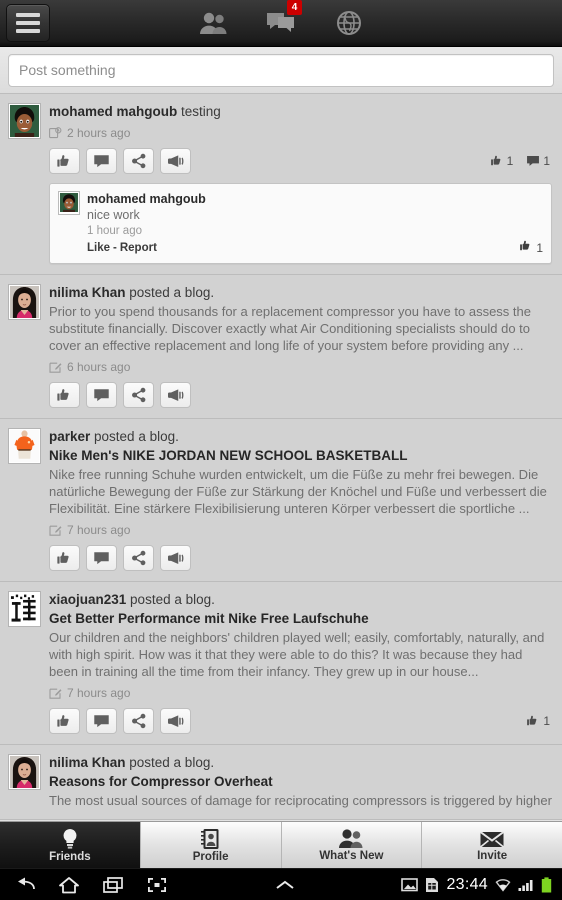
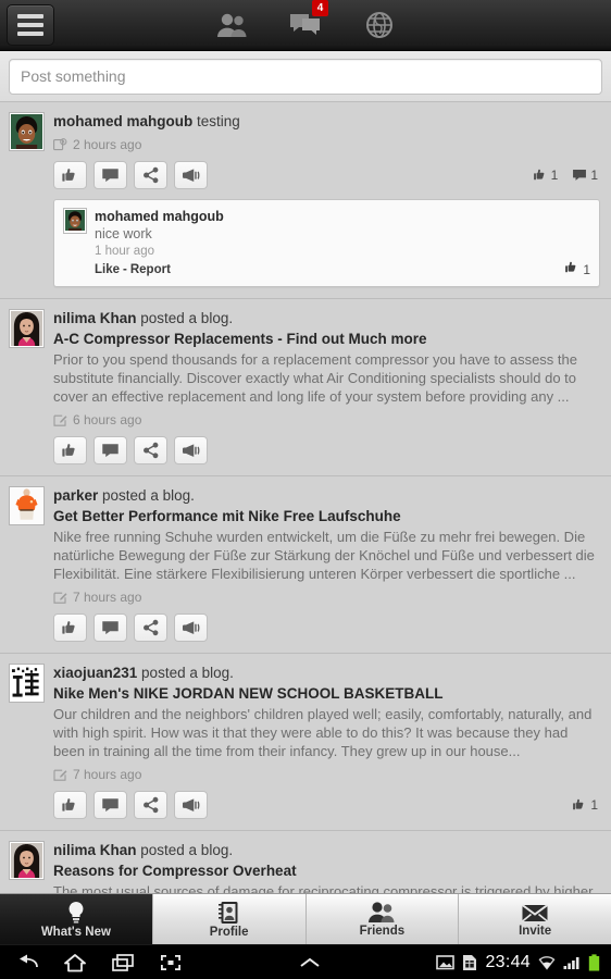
  4
  Post something
  mohamed mahgoub testing
  2 hours ago
  1
  1
  mohamed mahgoub
  nice work
  1 hour ago
  Like - Report
  1
  nilima Khan posted a blog.
+ A-C Compressor Replacements - Find out Much more
  Prior to you spend thousands for a replacement compressor you have to assess the substitute financially. Discover exactly what Air Conditioning specialists should do to cover an effective replacement and long life of your system before providing any ...
  6 hours ago
  parker posted a blog.
- Nike Men's NIKE JORDAN NEW SCHOOL BASKETBALL
+ Get Better Performance mit Nike Free Laufschuhe
  Nike free running Schuhe wurden entwickelt, um die Füße zu mehr frei bewegen. Die natürliche Bewegung der Füße zur Stärkung der Knöchel und Füße und verbessert die Flexibilität. Eine stärkere Flexibilisierung unteren Körper verbessert die sportliche ...
  7 hours ago
  xiaojuan231 posted a blog.
- Get Better Performance mit Nike Free Laufschuhe
+ Nike Men's NIKE JORDAN NEW SCHOOL BASKETBALL
  Our children and the neighbors' children played well; easily, comfortably, naturally, and with high spirit. How was it that they were able to do this? It was because they had been in training all the time from their infancy. They grew up in our house...
  7 hours ago
  1
  nilima Khan posted a blog.
  Reasons for Compressor Overheat
- The most usual sources of damage for reciprocating compressors is triggered by higher
+ The most usual sources of damage for reciprocating compressor is triggered by higher
- Friends
+ What's New
  Profile
- What's New
+ Friends
  Invite
  23:44
